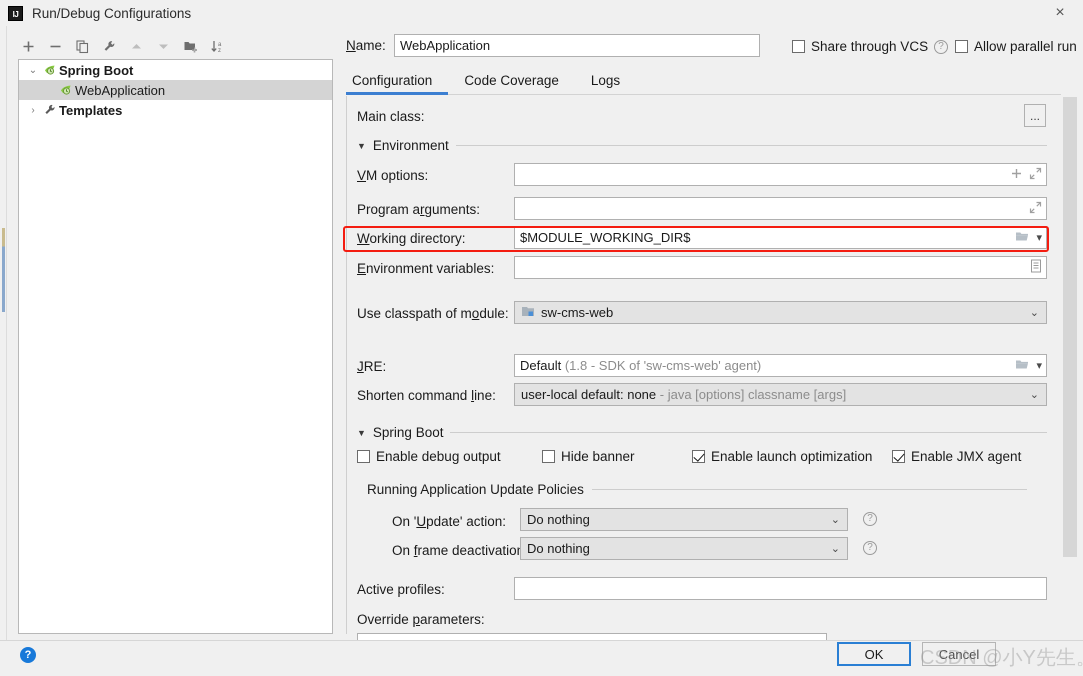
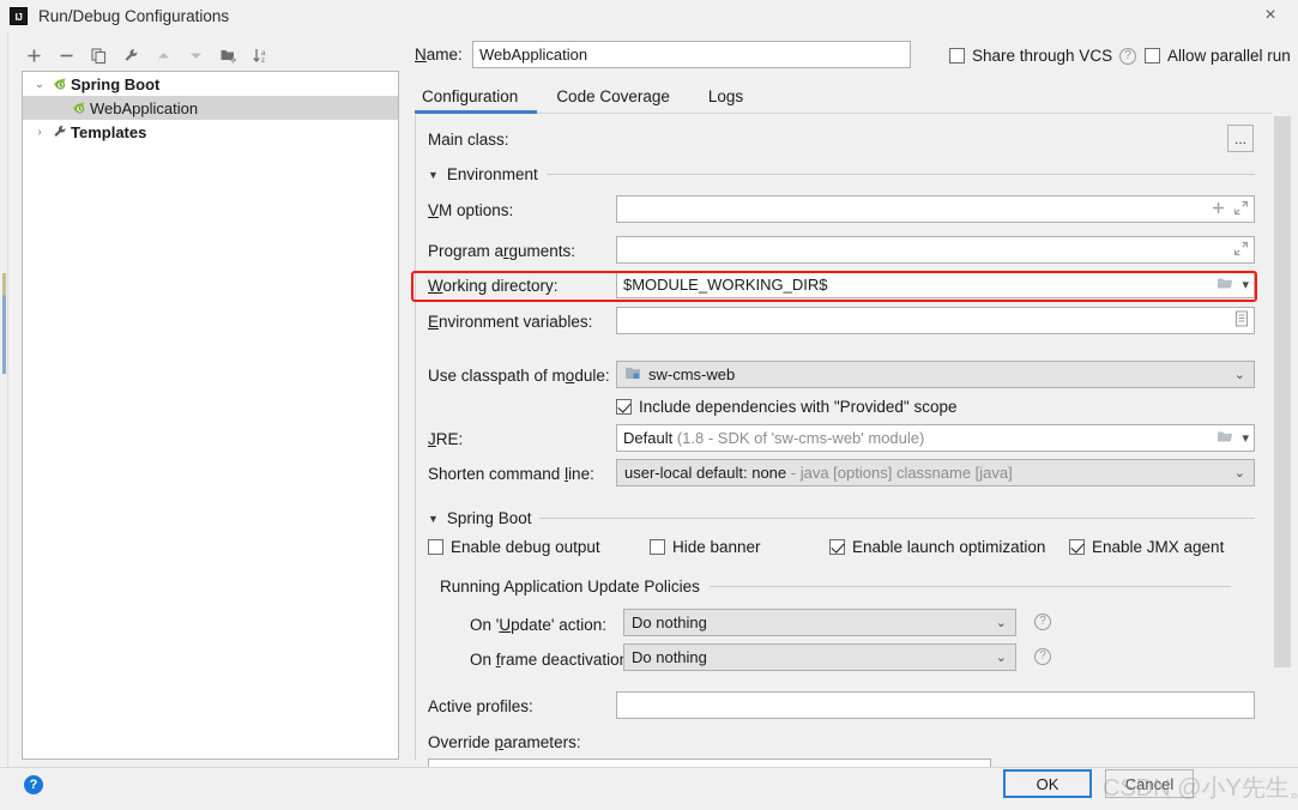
  IJ
  Run/Debug Configurations
  ×
  ⌄
  Spring Boot
  WebApplication
  ›
  Templates
  Name:
  WebApplication
  Share through VCS
  ?
  Allow parallel run
  Configuration
  Code Coverage
  Logs
  Main class:
  ...
  ▼
  Environment
  VM options:
  Program arguments:
  Working directory:
  $MODULE_WORKING_DIR$
  ▾
  Environment variables:
  Use classpath of module:
  sw-cms-web
  ⌄
+ Include dependencies with "Provided" scope
  JRE:
- Default (1.8 - SDK of 'sw-cms-web' agent)
+ Default (1.8 - SDK of 'sw-cms-web' module)
  ▾
  Shorten command line:
- user-local default: none - java [options] classname [args]
+ user-local default: none - java [options] classname [java]
  ⌄
  ▼
  Spring Boot
  Enable debug output
  Hide banner
  Enable launch optimization
  Enable JMX agent
  Running Application Update Policies
  On 'Update' action:
  Do nothing
  ⌄
  ?
  On frame deactivatio
  Do nothing
  ⌄
  ?
  Active profiles:
  Override parameters:
  ?
  OK
  Cancel
  CSDN @小Y先生
